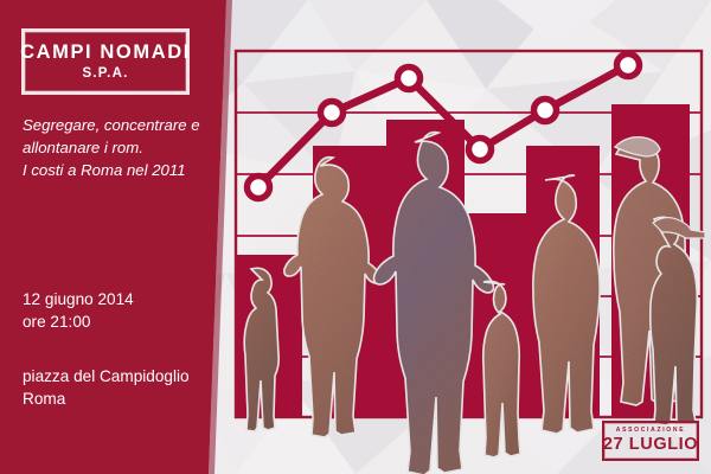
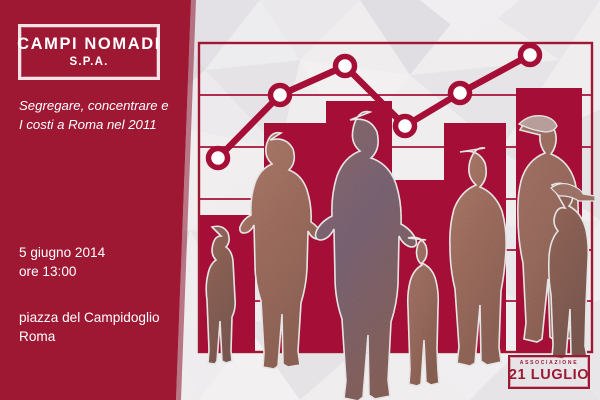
  CAMPI NOMADI
  S.P.A.
  Segregare, concentrare e
- allontanare i rom.
  I costi a Roma nel 2011
- 12 giugno 2014
+ 5 giugno 2014
- ore 21:00
+ ore 13:00
  piazza del Campidoglio
  Roma
- 27 LUGLIO
+ 21 LUGLIO
